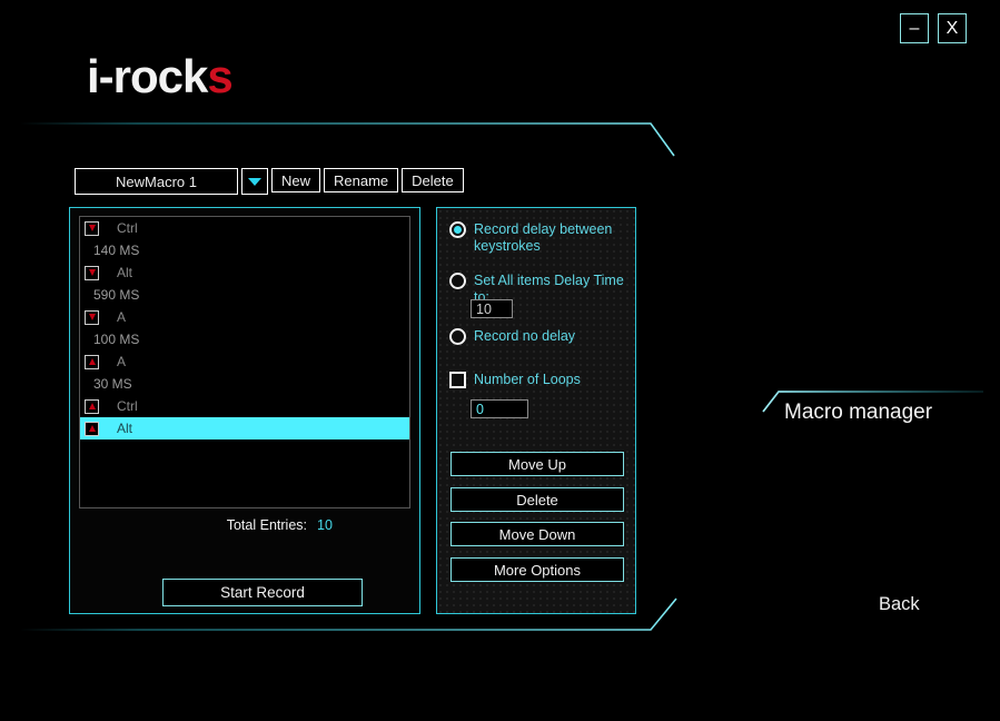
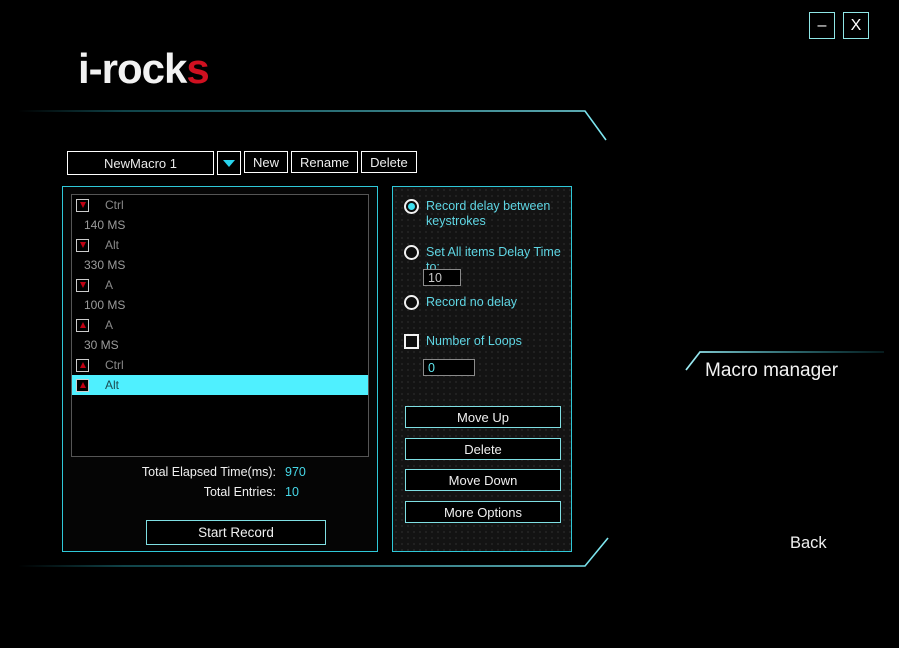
  –
  X
  i-rocks
  NewMacro 1
  New
  Rename
  Delete
  Ctrl
  140 MS
  Alt
- 590 MS
+ 330 MS
  A
  100 MS
  A
  30 MS
  Ctrl
  Alt
+ Total Elapsed Time(ms):
+ 970
  Total Entries:
  10
  Start Record
  Record delay between keystrokes
  Set All items Delay Time to:
  10
  Record no delay
  Number of Loops
  0
  Move Up
  Delete
  Move Down
  More Options
  Macro manager
  Back
